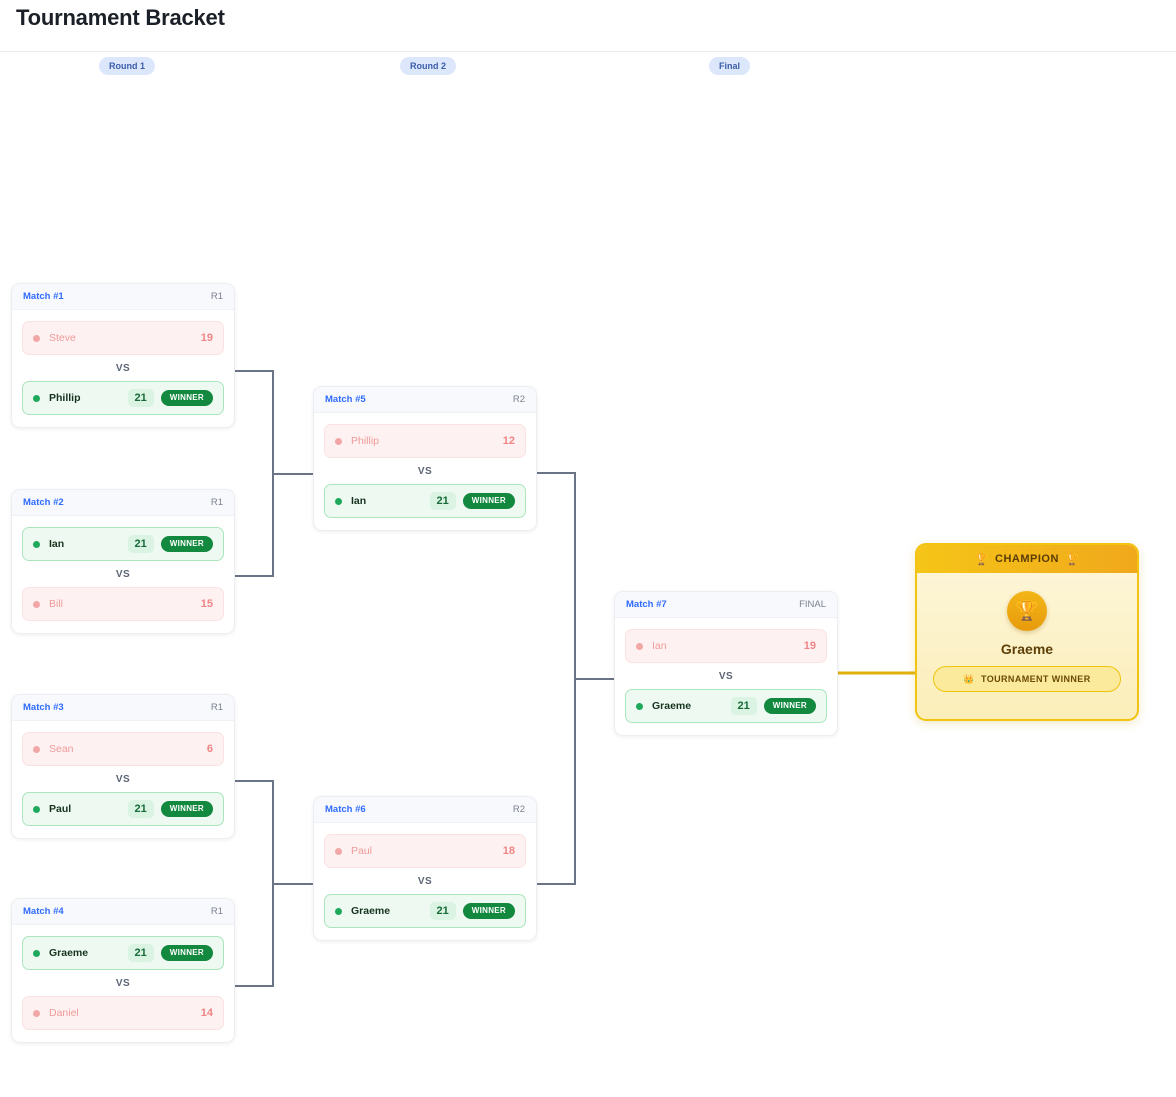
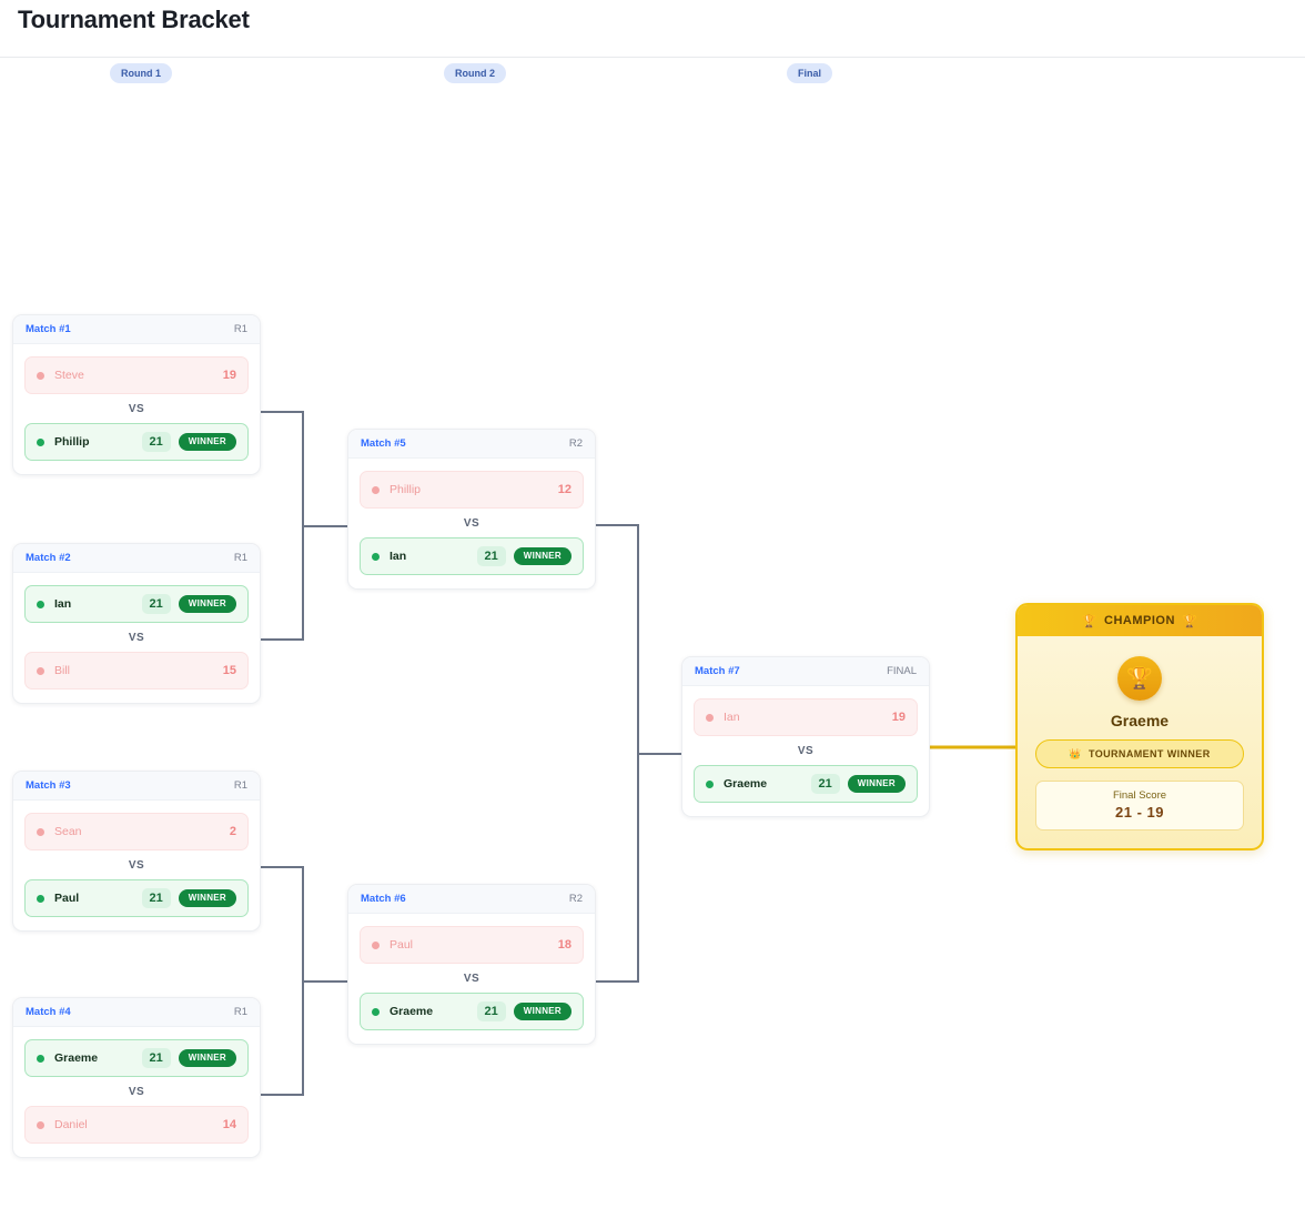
  Tournament Bracket
  Round 1
  Round 2
  Final
  Match #1
  R1
  Steve
  19
  VS
  Phillip
  21
  WINNER
  Match #2
  R1
  Ian
  21
  WINNER
  VS
  Bill
  15
  Match #3
  R1
  Sean
- 6
+ 2
  VS
  Paul
  21
  WINNER
  Match #4
  R1
  Graeme
  21
  WINNER
  VS
  Daniel
  14
  Match #5
  R2
  Phillip
  12
  VS
  Ian
  21
  WINNER
  Match #6
  R2
  Paul
  18
  VS
  Graeme
  21
  WINNER
  Match #7
  FINAL
  Ian
  19
  VS
  Graeme
  21
  WINNER
  🏆
  CHAMPION
  🏆
  🏆
  Graeme
  👑
  TOURNAMENT WINNER
+ Final Score
+ 21 - 19
